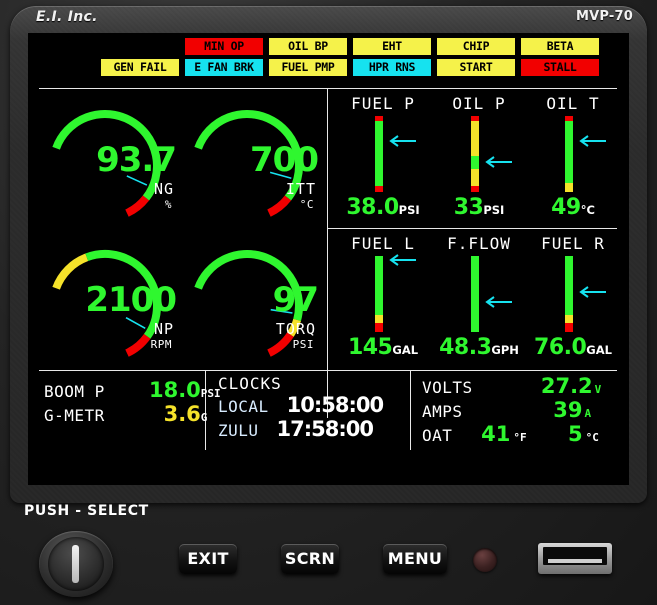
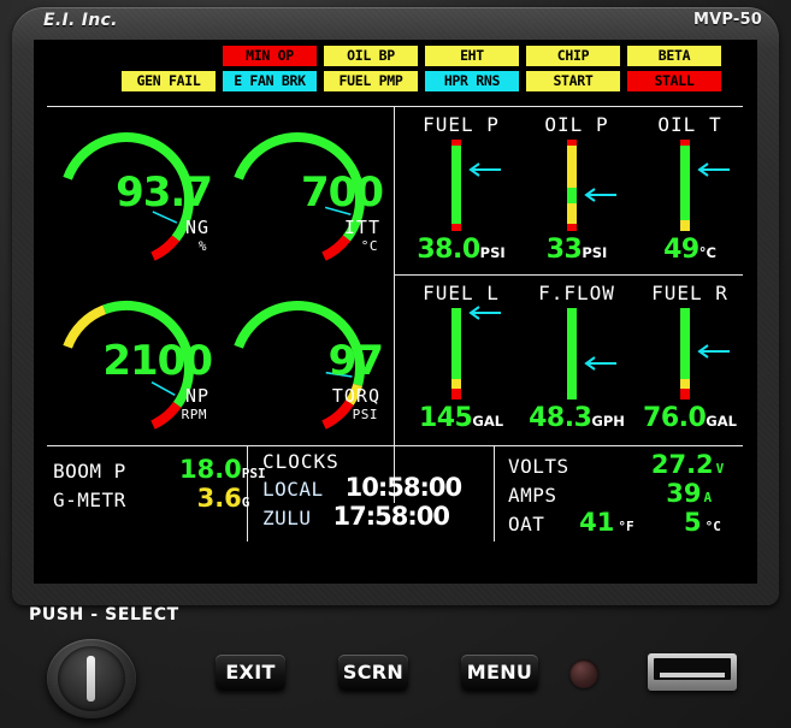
  E.I. Inc.
- MVP-70
+ MVP-50
  MIN OP
  OIL BP
  EHT
  CHIP
  BETA
  GEN FAIL
  E FAN BRK
  FUEL PMP
  HPR RNS
  START
  STALL
  93.7
  NG
  %
  700
  ITT
  °C
  2100
  NP
  RPM
  97
  TORQ
  PSI
  FUEL P
  38.0PSI
  OIL P
  33PSI
  OIL T
  49°C
  FUEL L
  145GAL
  F.FLOW
  48.3GPH
  FUEL R
  76.0GAL
  BOOM P
  18.0
  PSI
  G-METR
  3.6
  G
  CLOCKS
  LOCAL
  10:58:00
  ZULU
  17:58:00
  VOLTS
  27.2
  V
  AMPS
  39
  A
  OAT
  41
  °F
  5
  °C
  PUSH - SELECT
  EXIT
  SCRN
  MENU
